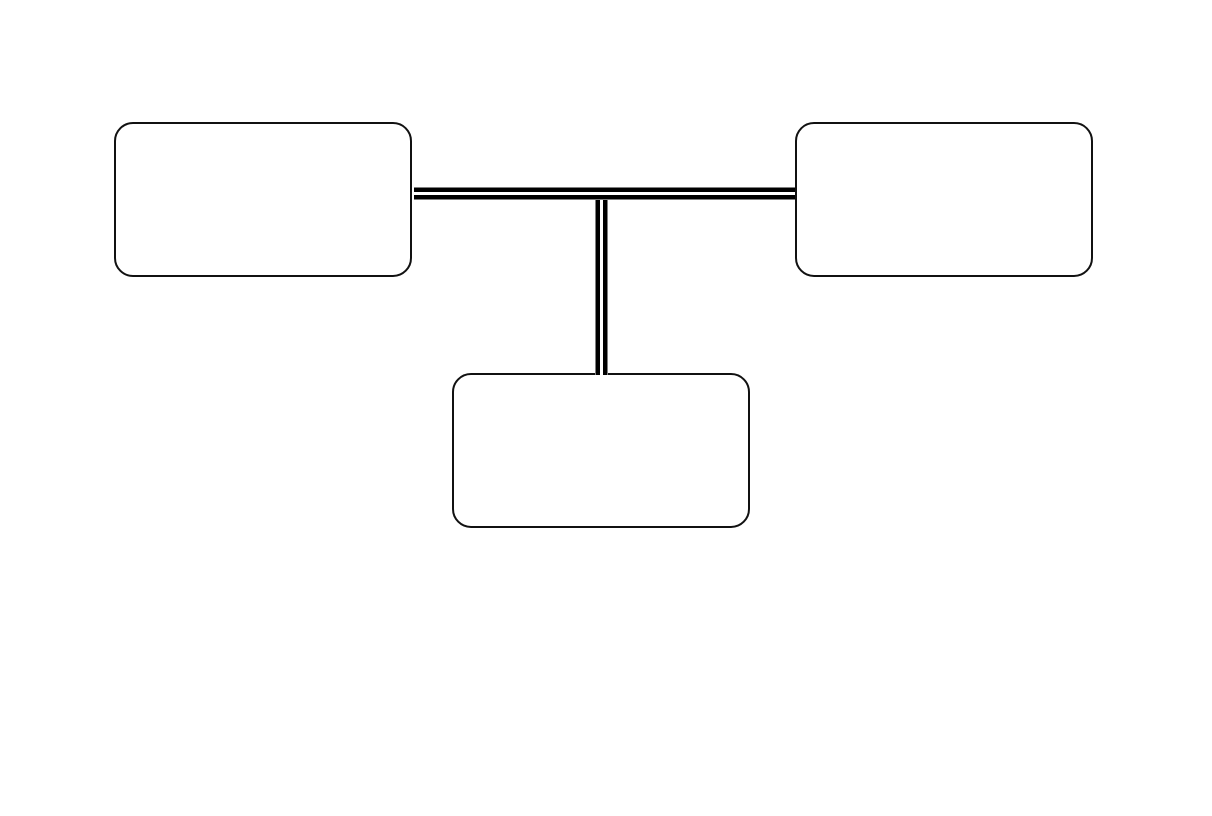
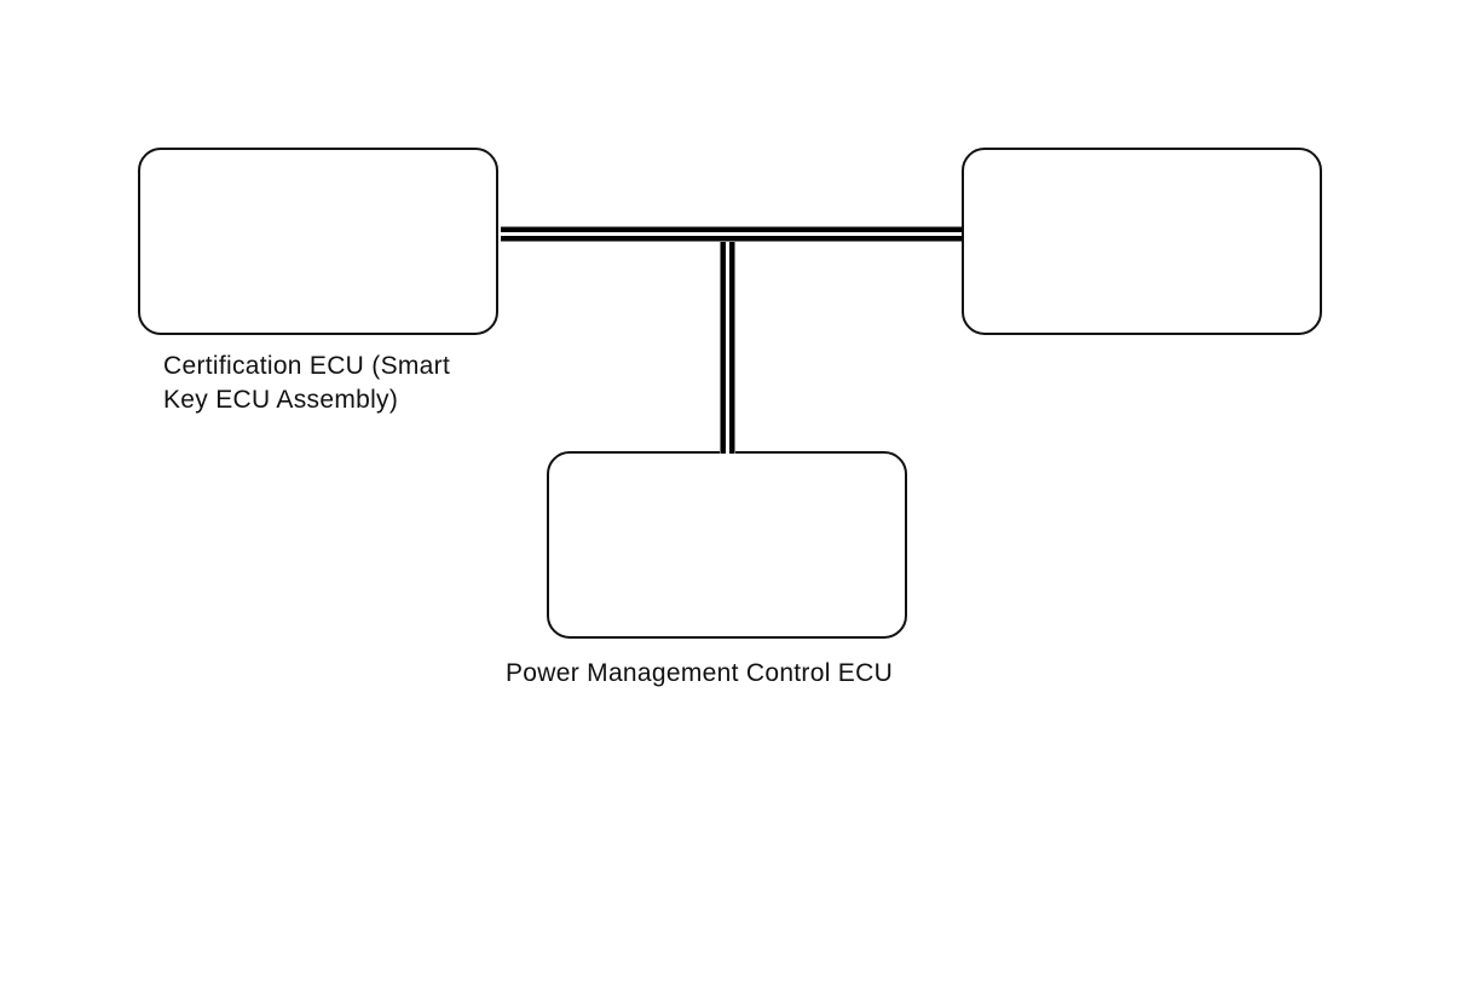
+ Certification ECU (Smart
+ Key ECU Assembly)
+ Power Management Control ECU
